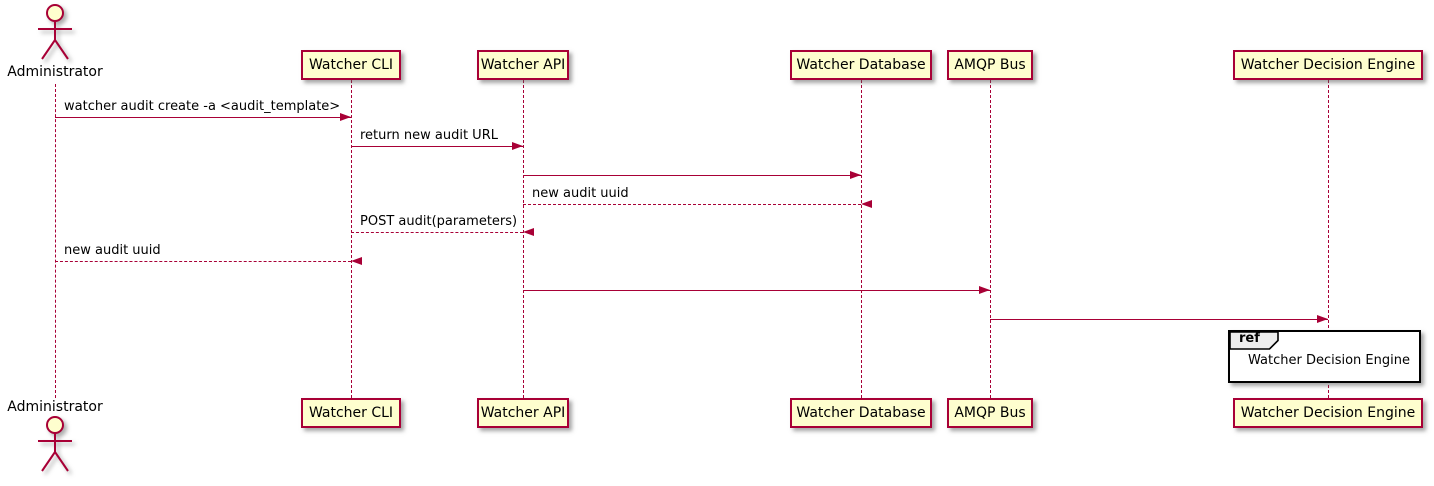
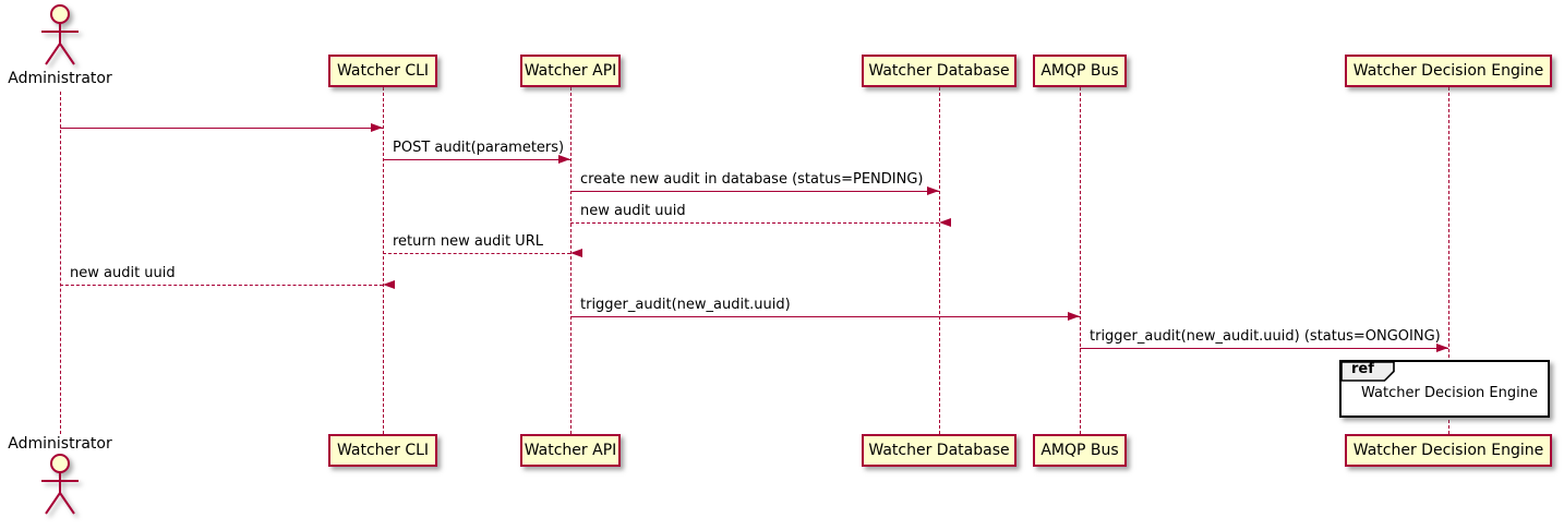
  Administrator
  Administrator
  Watcher CLI
  Watcher CLI
  Watcher API
  Watcher API
  Watcher Database
  Watcher Database
  AMQP Bus
  AMQP Bus
  Watcher Decision Engine
  Watcher Decision Engine
- watcher audit create -a <audit_template>
- return new audit URL
+ POST audit(parameters)
+ create new audit in database (status=PENDING)
  new audit uuid
- POST audit(parameters)
+ return new audit URL
  new audit uuid
+ trigger_audit(new_audit.uuid)
+ trigger_audit(new_audit.uuid) (status=ONGOING)
  ref
  Watcher Decision Engine
